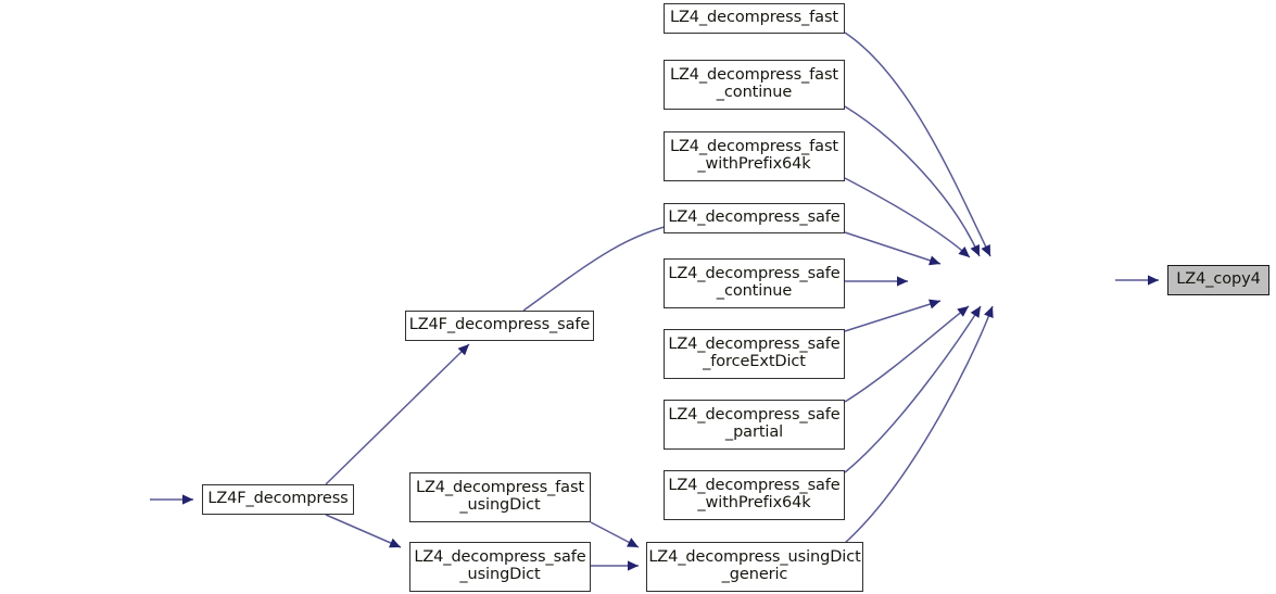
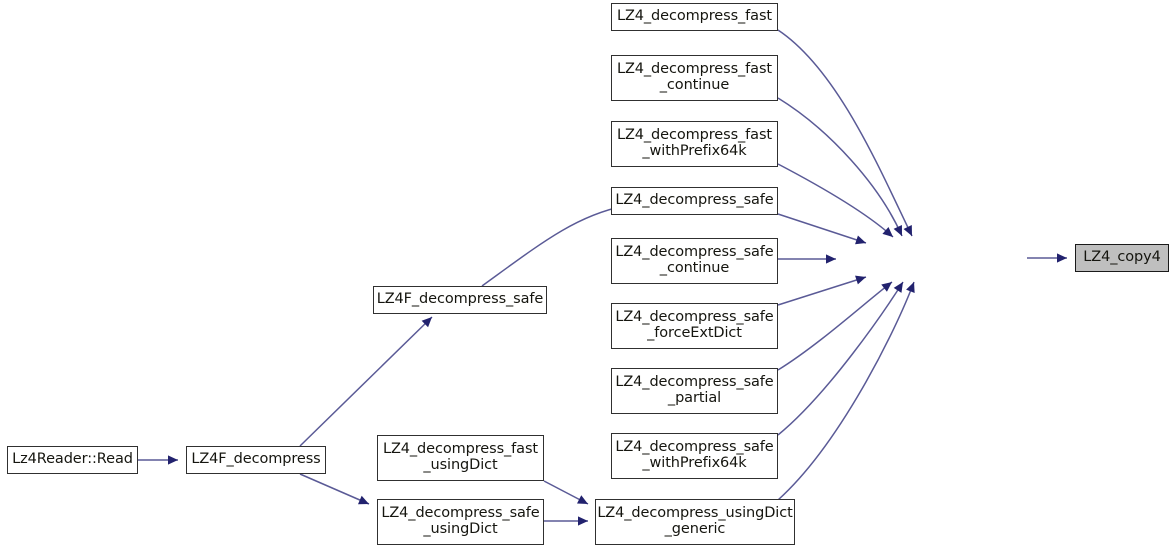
+ Lz4Reader::Read
  LZ4F_decompress
  LZ4F_decompress_safe
  LZ4_decompress_fast
  LZ4_decompress_fast
  _continue
  LZ4_decompress_fast
  _withPrefix64k
  LZ4_decompress_safe
  LZ4_decompress_safe
  _continue
  LZ4_decompress_safe
  _forceExtDict
  LZ4_decompress_safe
  _partial
  LZ4_decompress_safe
  _withPrefix64k
  LZ4_decompress_fast
  _usingDict
  LZ4_decompress_safe
  _usingDict
  LZ4_decompress_usingDict
  _generic
  LZ4_copy4
